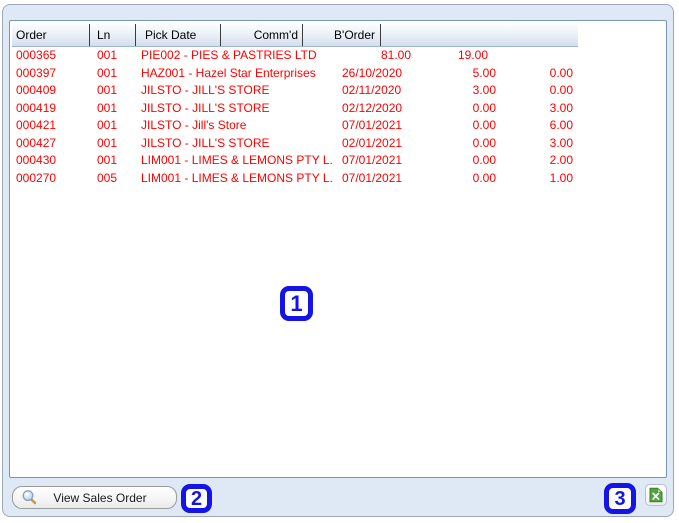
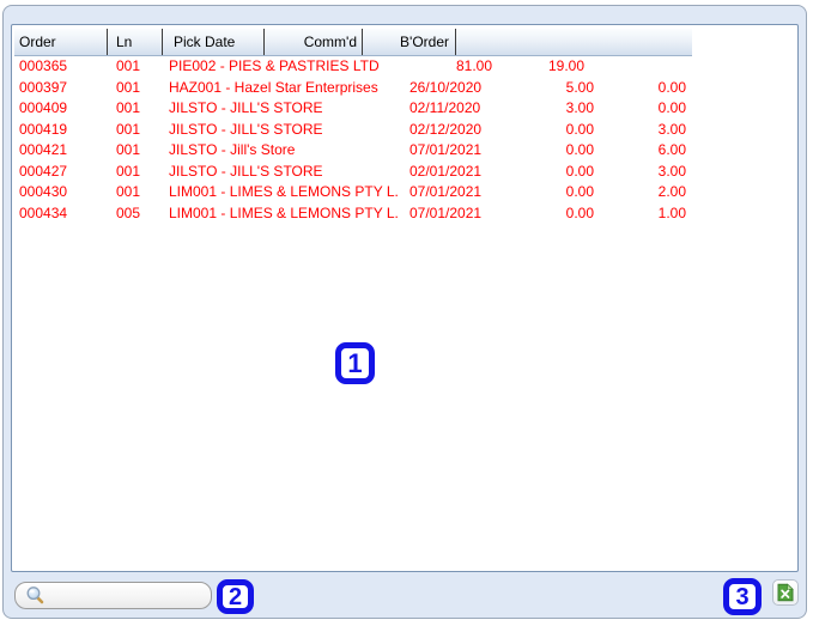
  Order
  Ln
  Pick Date
  Comm'd
  B'Order
  000365
  001
  PIE002 - PIES & PASTRIES LTD
  81.00
  19.00
  000397
  001
  HAZ001 - Hazel Star Enterprises
  26/10/2020
  5.00
  0.00
  000409
  001
  JILSTO - JILL'S STORE
  02/11/2020
  3.00
  0.00
  000419
  001
  JILSTO - JILL'S STORE
  02/12/2020
  0.00
  3.00
  000421
  001
  JILSTO - Jill's Store
  07/01/2021
  0.00
  6.00
  000427
  001
  JILSTO - JILL'S STORE
  02/01/2021
  0.00
  3.00
  000430
  001
  LIM001 - LIMES & LEMONS PTY L.
  07/01/2021
  0.00
  2.00
- 000270
+ 000434
  005
  LIM001 - LIMES & LEMONS PTY L.
  07/01/2021
  0.00
  1.00
- View Sales Order
  1
  2
  3
